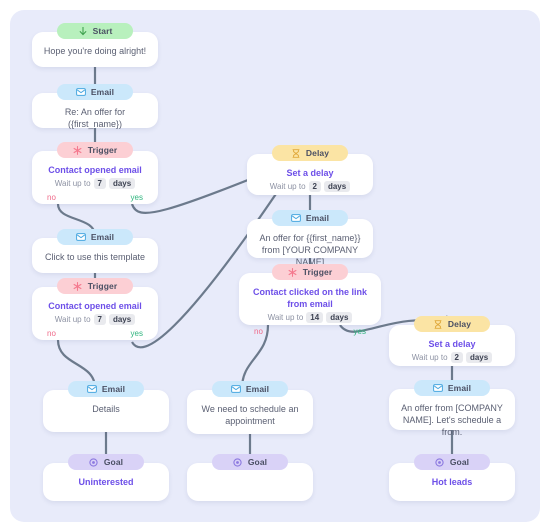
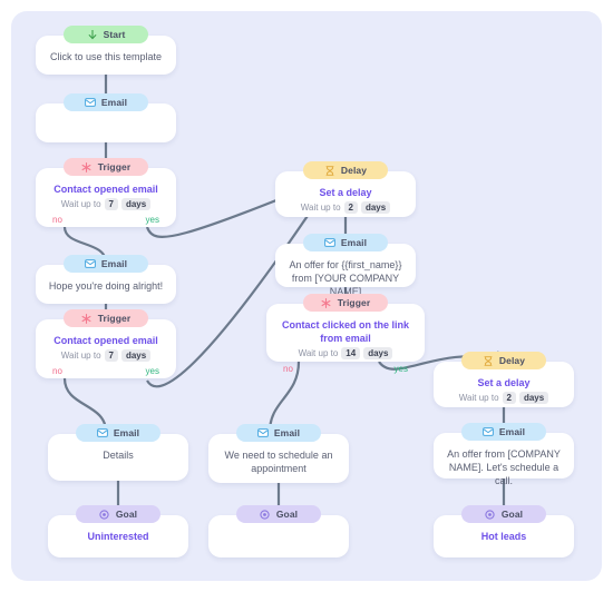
  Start
- Hope you're doing alright!
+ Click to use this template
  Email
- Re: An offer for ({first_name})
  Trigger
  Contact opened email
  Wait up to
  7
  days
  no
  yes
  Email
- Click to use this template
+ Hope you're doing alright!
  Trigger
  Contact opened email
  Wait up to
  7
  days
  no
  yes
  Email
  Details
  Goal
  Uninterested
  Delay
  Set a delay
  Wait up to
  2
  days
  Email
  An offer for {{first_name}} from [YOUR COMPANY NAME]
  Trigger
  Contact clicked on the link from email
  Wait up to
  14
  days
  no
  yes
  Email
  We need to schedule an appointment
  Goal
  Delay
  Set a delay
  Wait up to
  2
  days
  Email
- An offer from [COMPANY NAME]. Let's schedule a from.
+ An offer from [COMPANY NAME]. Let's schedule a call.
  Goal
  Hot leads
